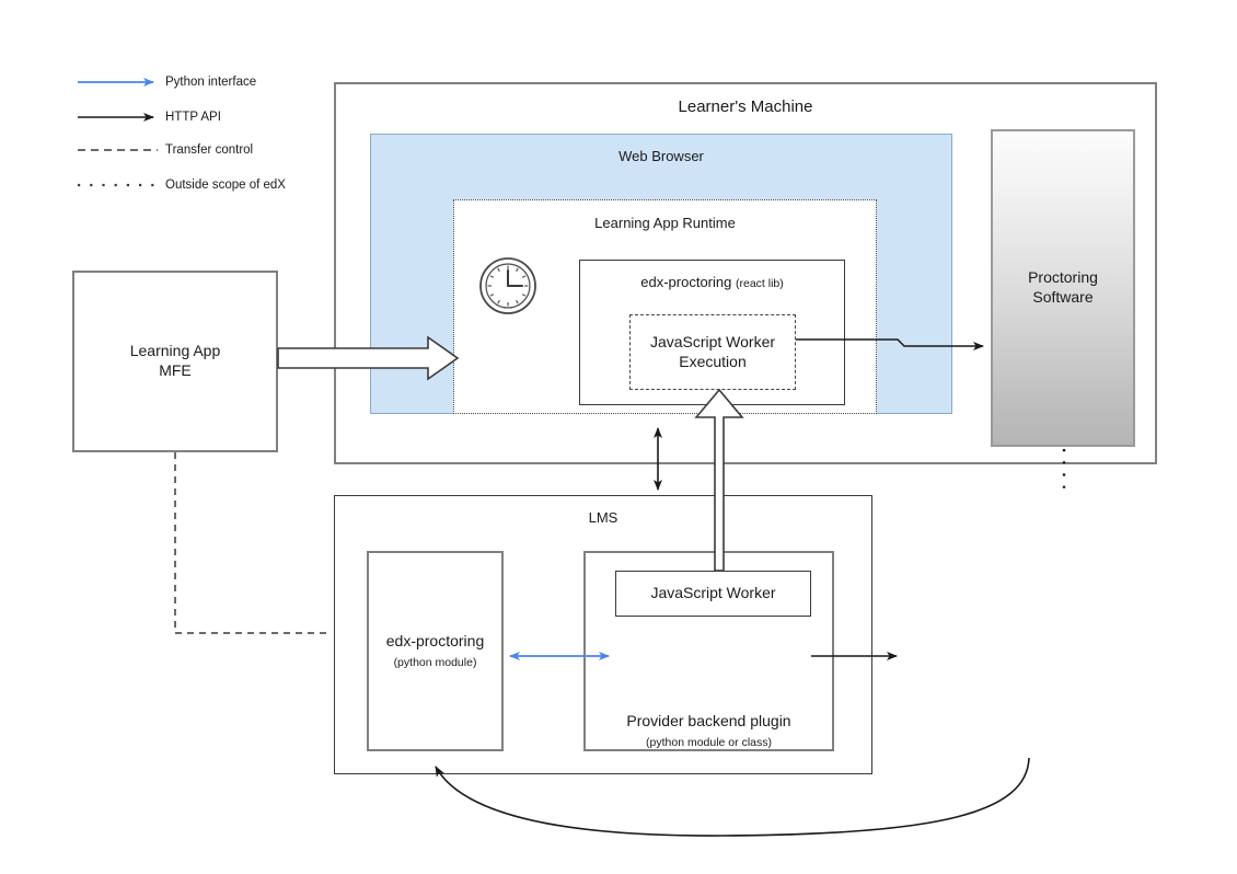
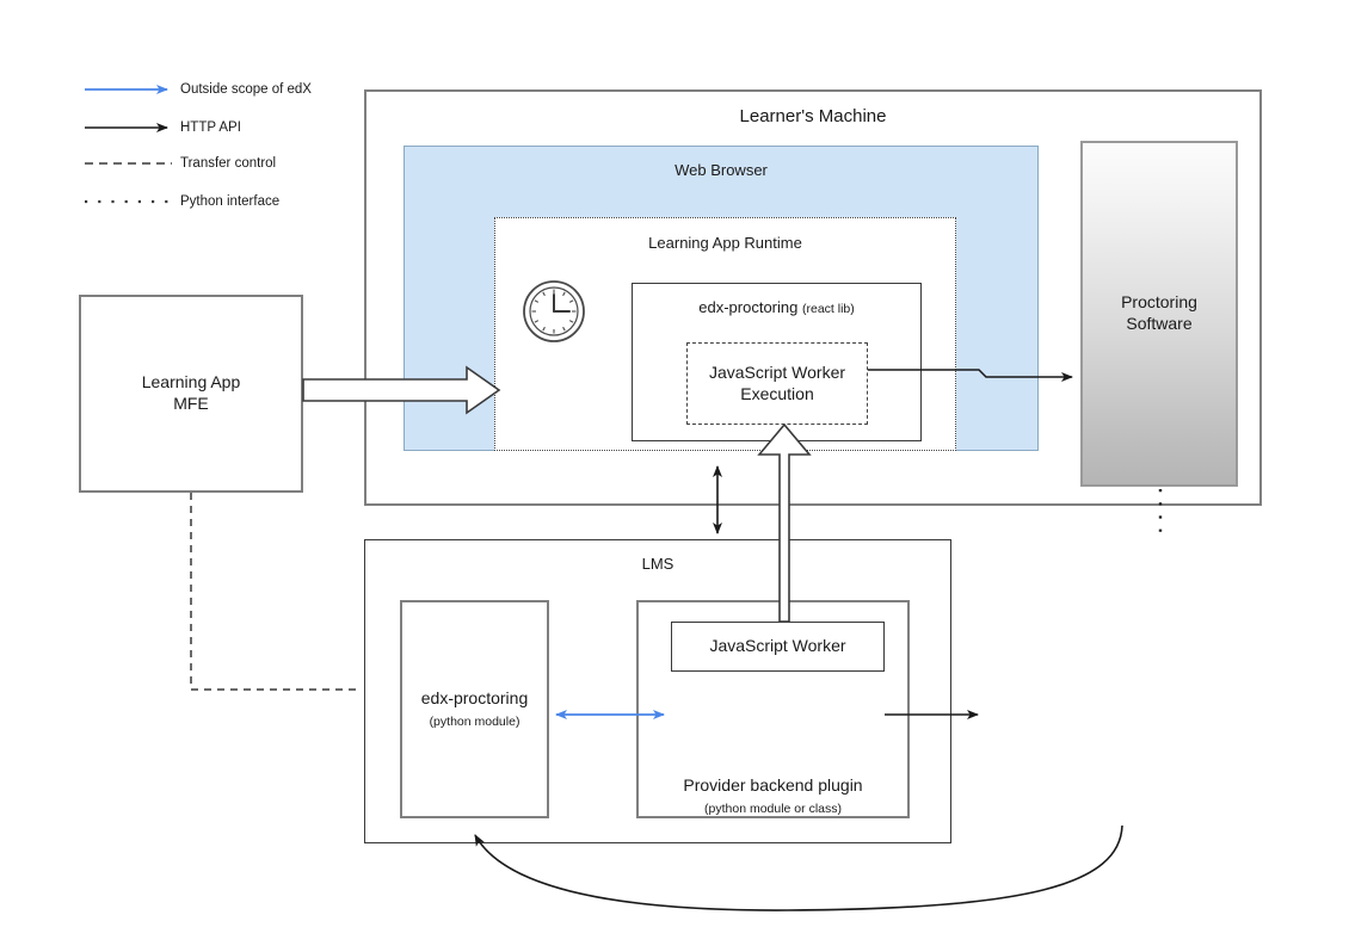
- Python interface
+ Outside scope of edX
  HTTP API
  Transfer control
- Outside scope of edX
+ Python interface
  Learner's Machine
  Web Browser
  Learning App Runtime
  edx-proctoring (react lib)
  JavaScript Worker
  Execution
  Proctoring
  Software
  Learning App
  MFE
  LMS
  edx-proctoring
  (python module)
  Provider backend plugin
  (python module or class)
  JavaScript Worker
